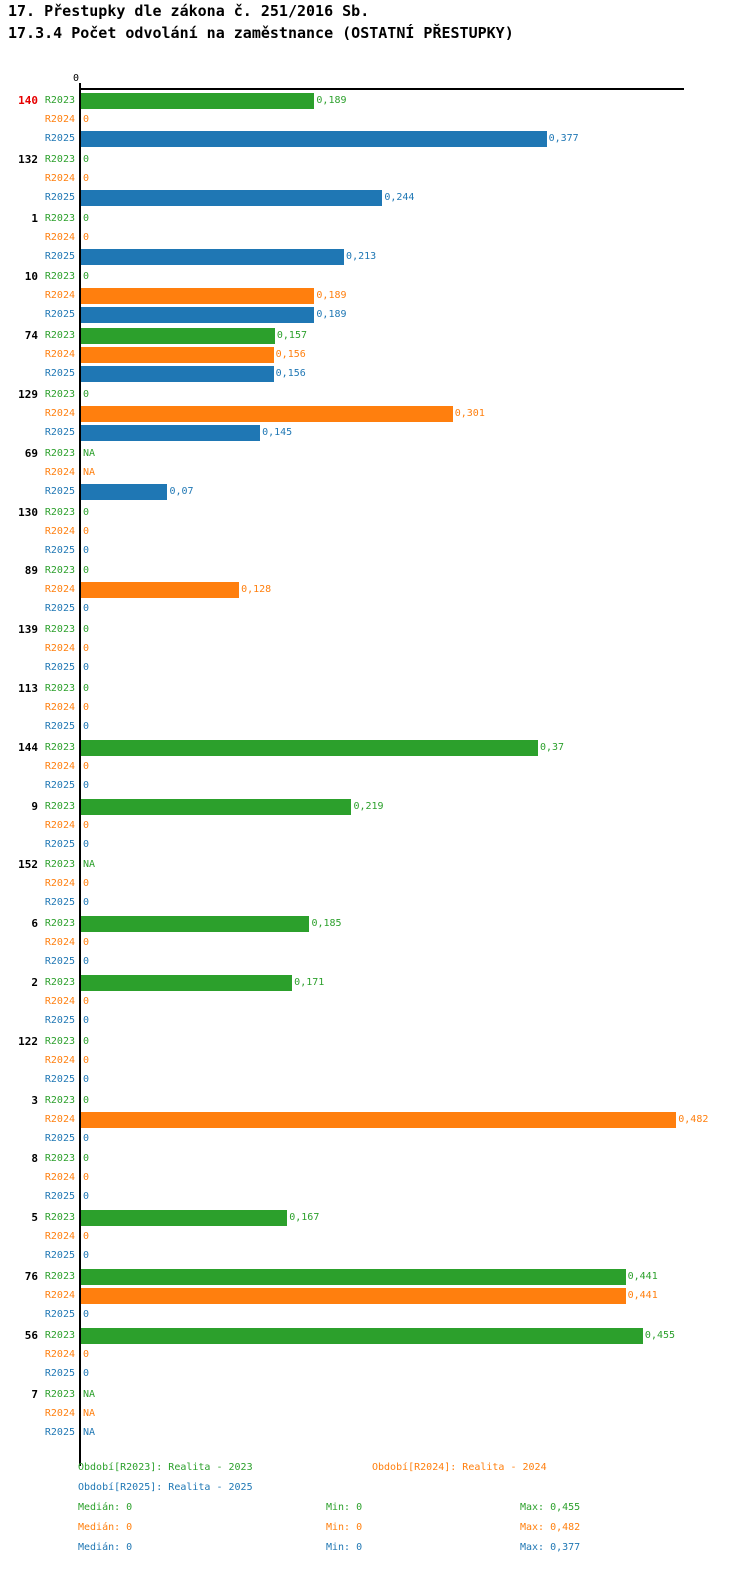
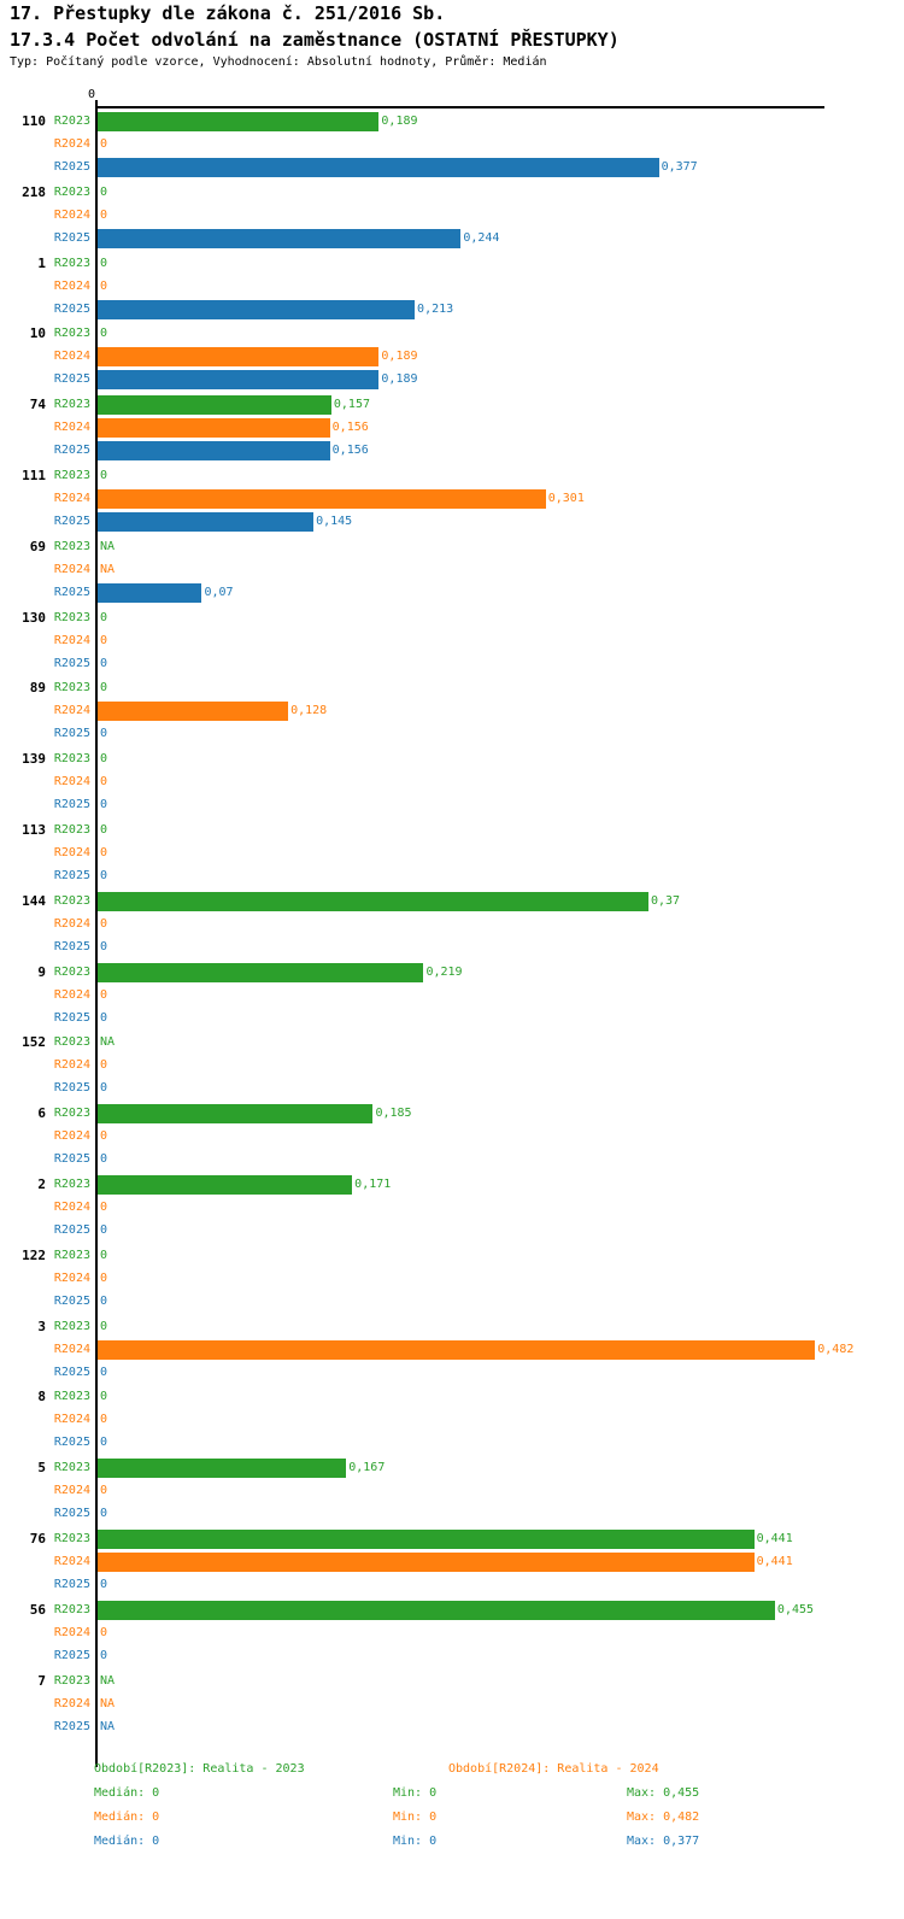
  17. Přestupky dle zákona č. 251/2016 Sb.
  17.3.4 Počet odvolání na zaměstnance (OSTATNÍ PŘESTUPKY)
+ Typ: Počítaný podle vzorce, Vyhodnocení: Absolutní hodnoty, Průměr: Medián
  0
- 140
+ 110
  R2023
  0,189
  R2024
  0
  R2025
  0,377
- 132
+ 218
  R2023
  0
  R2024
  0
  R2025
  0,244
  1
  R2023
  0
  R2024
  0
  R2025
  0,213
  10
  R2023
  0
  R2024
  0,189
  R2025
  0,189
  74
  R2023
  0,157
  R2024
  0,156
  R2025
  0,156
- 129
+ 111
  R2023
  0
  R2024
  0,301
  R2025
  0,145
  69
  R2023
  NA
  R2024
  NA
  R2025
  0,07
  130
  R2023
  0
  R2024
  0
  R2025
  0
  89
  R2023
  0
  R2024
  0,128
  R2025
  0
  139
  R2023
  0
  R2024
  0
  R2025
  0
  113
  R2023
  0
  R2024
  0
  R2025
  0
  144
  R2023
  0,37
  R2024
  0
  R2025
  0
  9
  R2023
  0,219
  R2024
  0
  R2025
  0
  152
  R2023
  NA
  R2024
  0
  R2025
  0
  6
  R2023
  0,185
  R2024
  0
  R2025
  0
  2
  R2023
  0,171
  R2024
  0
  R2025
  0
  122
  R2023
  0
  R2024
  0
  R2025
  0
  3
  R2023
  0
  R2024
  0,482
  R2025
  0
  8
  R2023
  0
  R2024
  0
  R2025
  0
  5
  R2023
  0,167
  R2024
  0
  R2025
  0
  76
  R2023
  0,441
  R2024
  0,441
  R2025
  0
  56
  R2023
  0,455
  R2024
  0
  R2025
  0
  7
  R2023
  NA
  R2024
  NA
  R2025
  NA
  Období[R2023]: Realita - 2023
  Období[R2024]: Realita - 2024
- Období[R2025]: Realita - 2025
  Medián: 0
  Min: 0
  Max: 0,455
  Medián: 0
  Min: 0
  Max: 0,482
  Medián: 0
  Min: 0
  Max: 0,377
